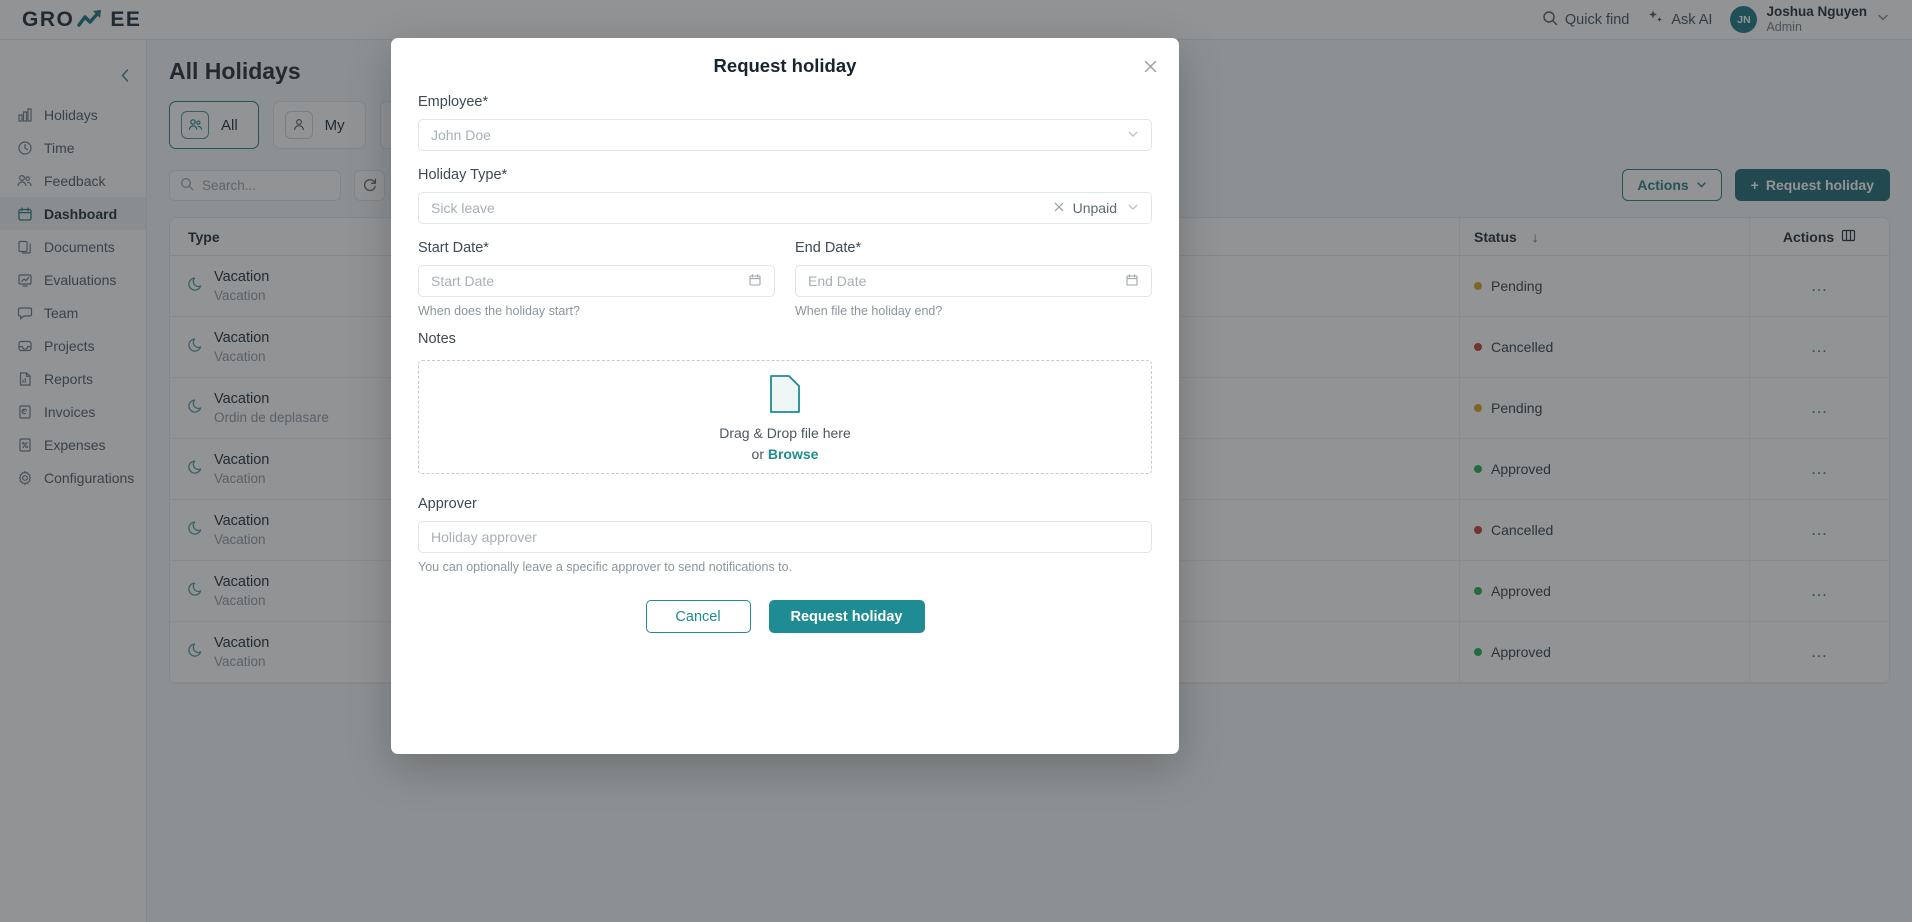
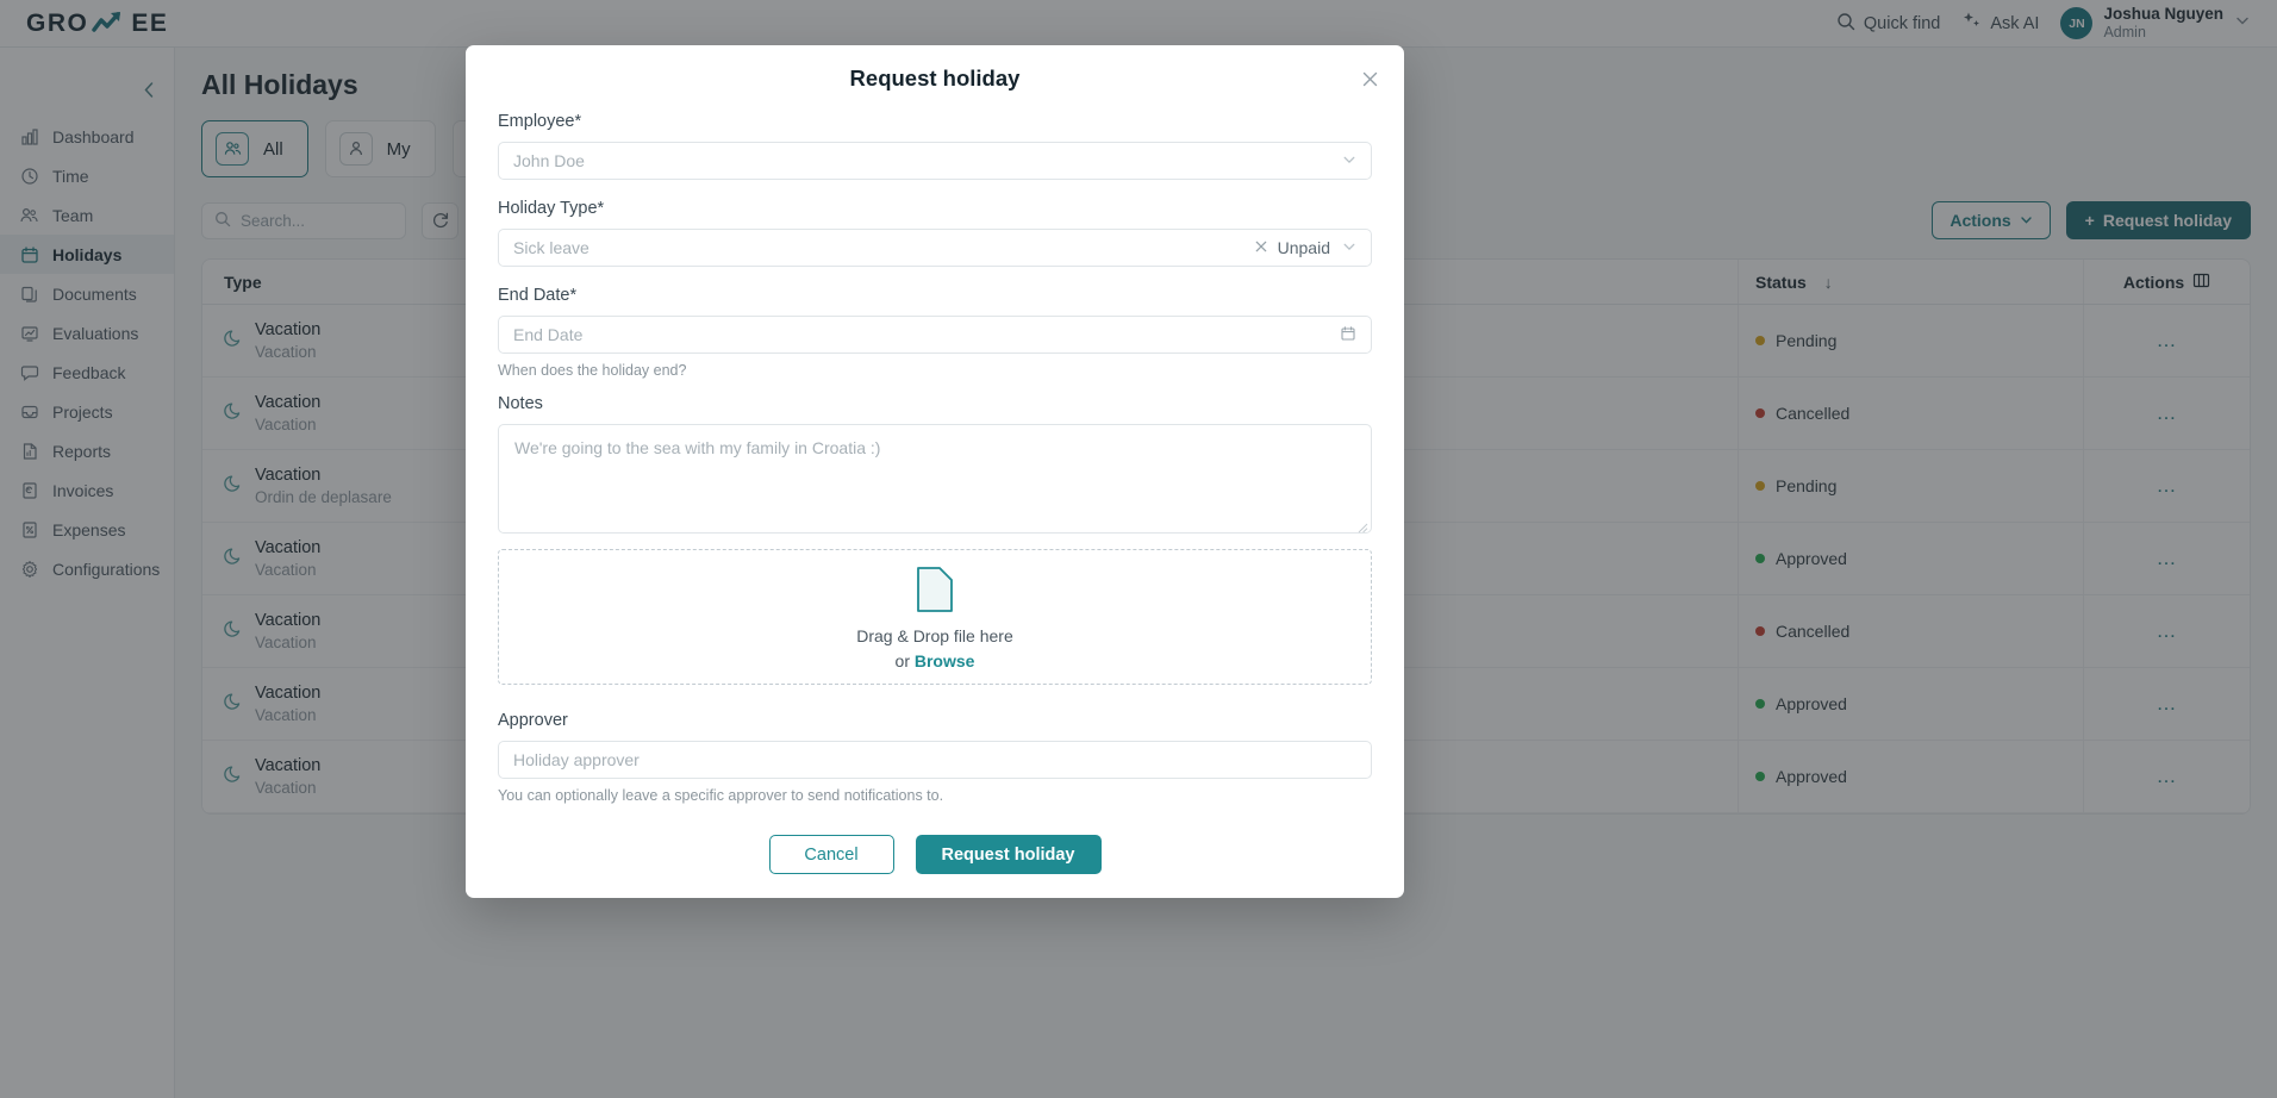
  GRO
  EE
  Quick find
  Ask AI
  JN
  Joshua Nguyen
  Admin
- Holidays
+ Dashboard
  Time
- Feedback
+ Team
- Dashboard
+ Holidays
  Documents
  Evaluations
- Team
+ Feedback
  Projects
  Reports
  Invoices
  Expenses
  Configurations
  All Holidays
  All
  My
  Search...
  Actions
  +
  Request holiday
  Type
  Status
  ↓
  Actions
  Vacation
  Vacation
  Pending
  …
  Vacation
  Vacation
  Cancelled
  …
  Vacation
  Ordin de deplasare
  Pending
  …
  Vacation
  Vacation
  Approved
  …
  Vacation
  Vacation
  Cancelled
  …
  Vacation
  Vacation
  Approved
  …
  Vacation
  Vacation
  Approved
  …
  Request holiday
  Employee*
  John Doe
  Holiday Type*
  Sick leave
  Unpaid
- Start Date*
- Start Date
- When does the holiday start?
  End Date*
  End Date
- When file the holiday end?
+ When does the holiday end?
  Notes
+ We're going to the sea with my family in Croatia :)
  Drag & Drop file here
  or Browse
  Approver
  Holiday approver
  You can optionally leave a specific approver to send notifications to.
  Cancel
  Request holiday
